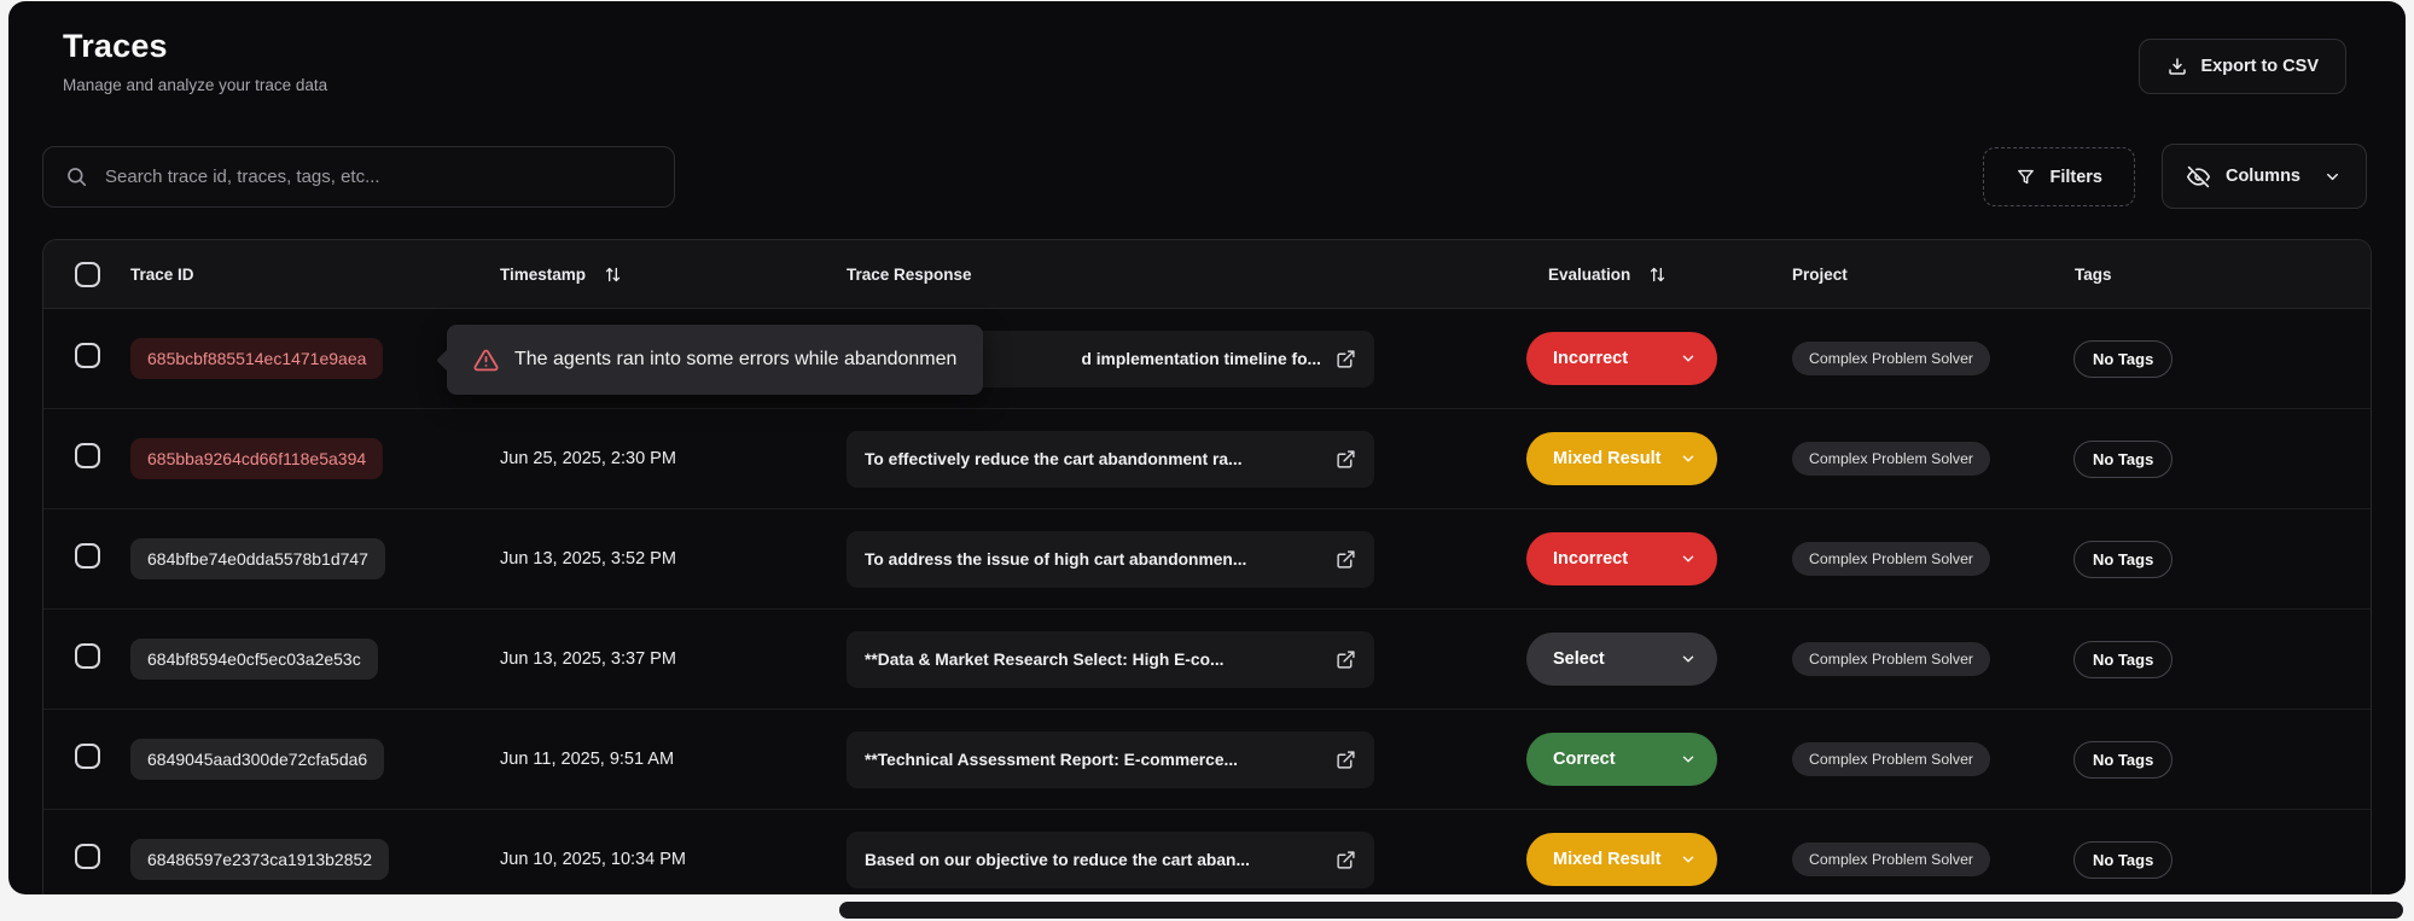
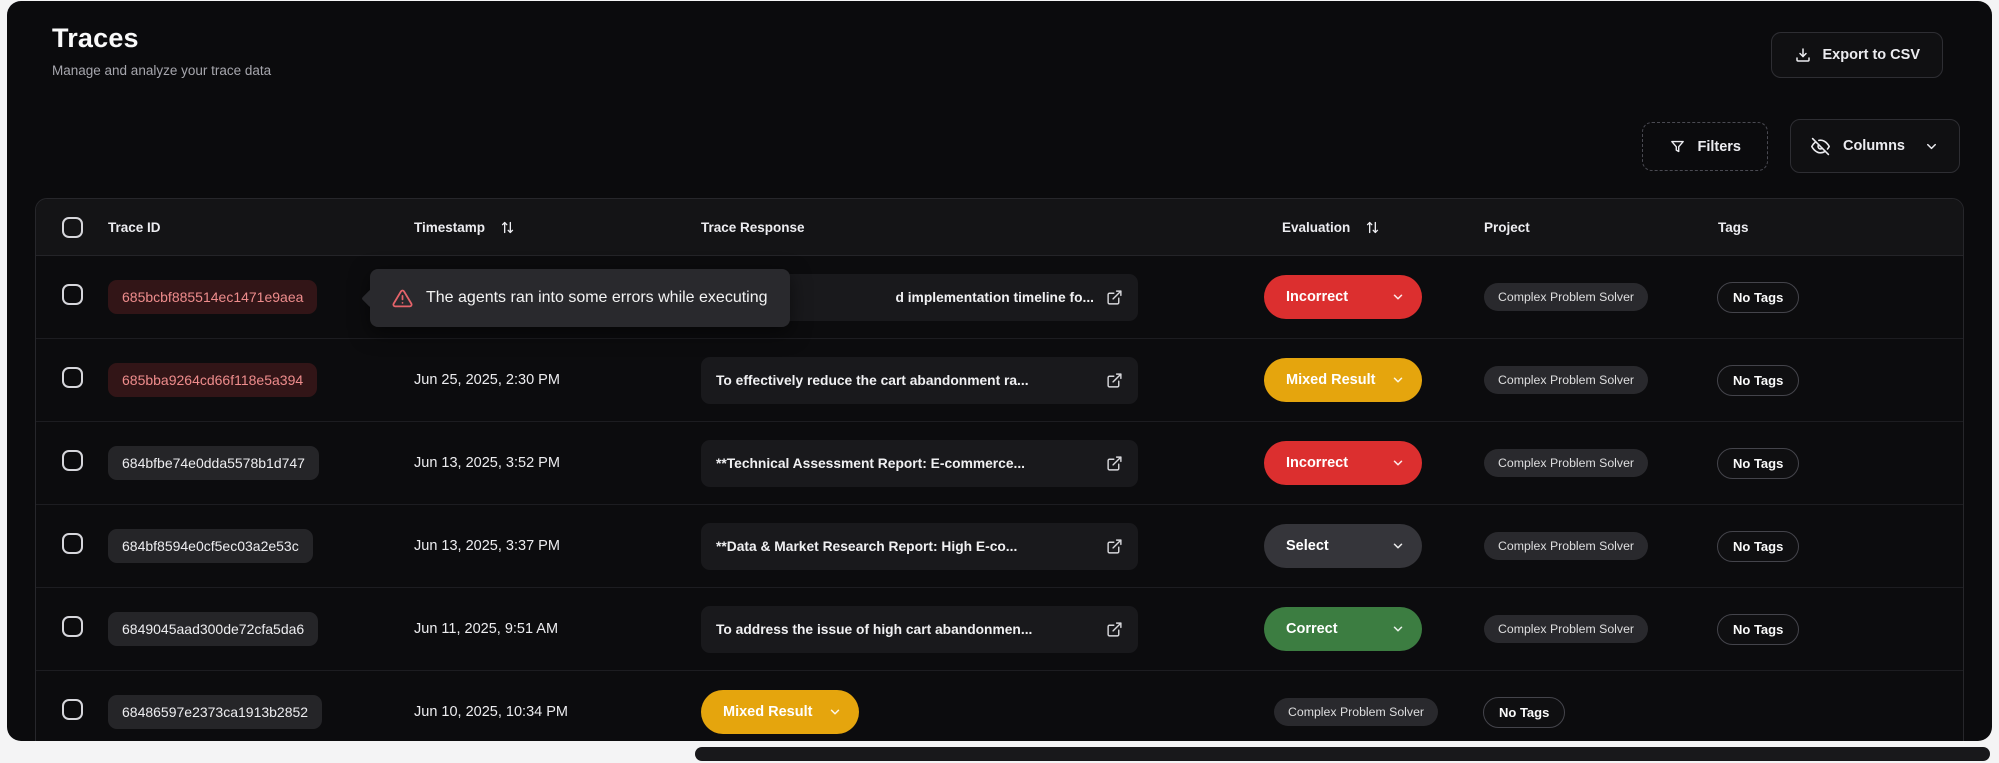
  Traces
  Manage and analyze your trace data
  Export to CSV
- Search trace id, traces, tags, etc...
  Filters
  Columns
  Trace ID
  Timestamp
  Trace Response
  Evaluation
  Project
  Tags
  685bcbf885514ec1471e9aea
  d implementation timeline fo...
  Incorrect
  Complex Problem Solver
  No Tags
  685bba9264cd66f118e5a394
  Jun 25, 2025, 2:30 PM
  To effectively reduce the cart abandonment ra...
  Mixed Result
  Complex Problem Solver
  No Tags
  684bfbe74e0dda5578b1d747
  Jun 13, 2025, 3:52 PM
- To address the issue of high cart abandonmen...
+ **Technical Assessment Report: E-commerce...
  Incorrect
  Complex Problem Solver
  No Tags
  684bf8594e0cf5ec03a2e53c
  Jun 13, 2025, 3:37 PM
- **Data & Market Research Select: High E-co...
+ **Data & Market Research Report: High E-co...
  Select
  Complex Problem Solver
  No Tags
  6849045aad300de72cfa5da6
  Jun 11, 2025, 9:51 AM
- **Technical Assessment Report: E-commerce...
+ To address the issue of high cart abandonmen...
  Correct
  Complex Problem Solver
  No Tags
  68486597e2373ca1913b2852
  Jun 10, 2025, 10:34 PM
- Based on our objective to reduce the cart aban...
  Mixed Result
  Complex Problem Solver
  No Tags
- The agents ran into some errors while abandonmen
+ The agents ran into some errors while executing
